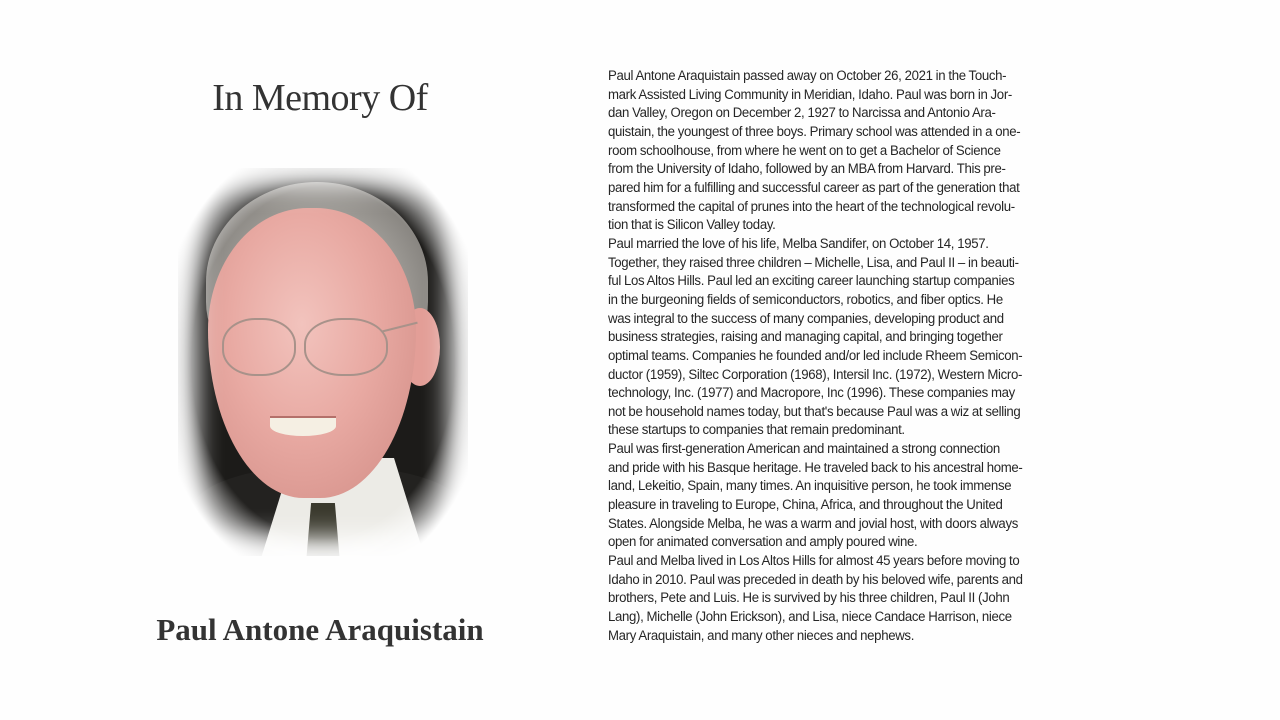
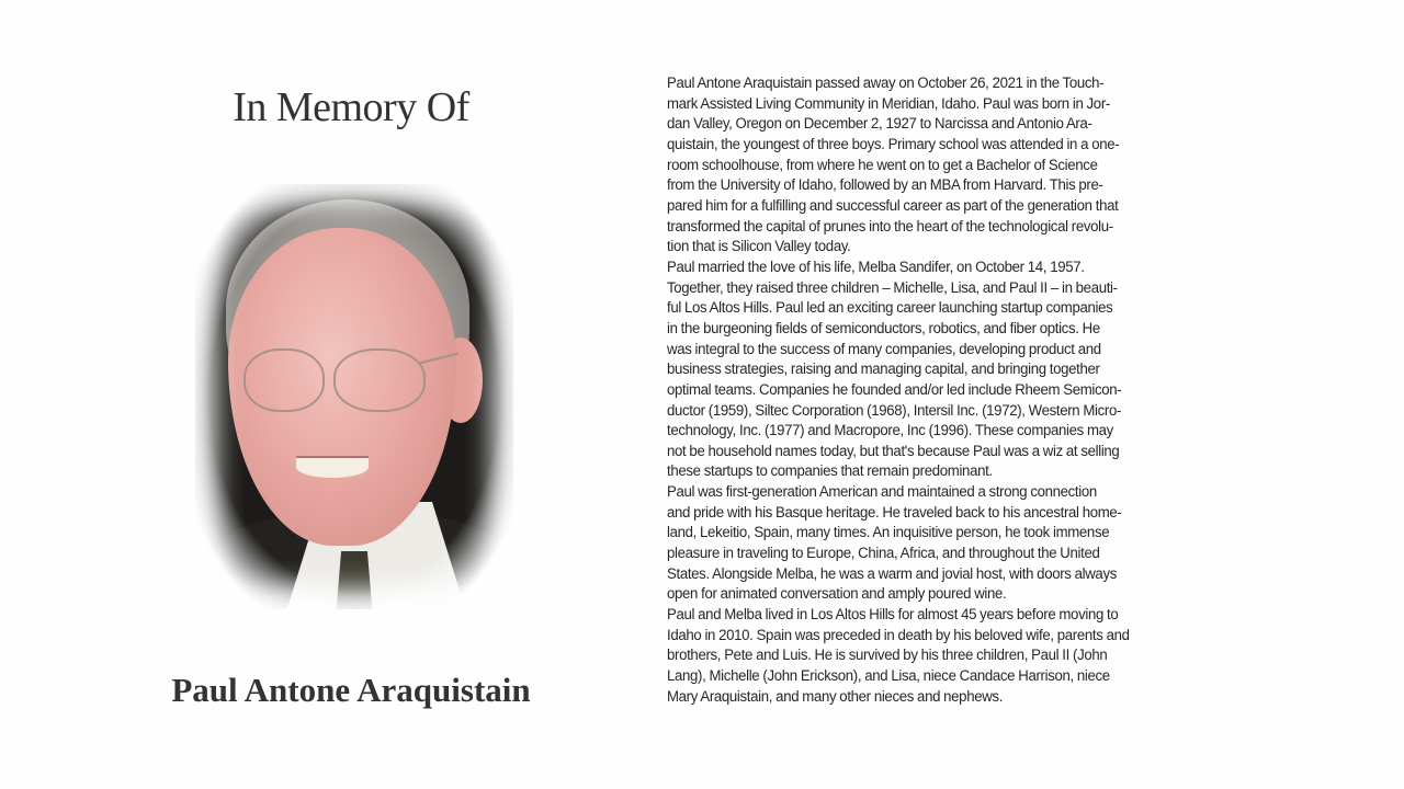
  In Memory Of
  Paul Antone Araquistain
  Paul Antone Araquistain passed away on October 26, 2021 in the Touch-
  mark Assisted Living Community in Meridian, Idaho. Paul was born in Jor-
  dan Valley, Oregon on December 2, 1927 to Narcissa and Antonio Ara-
  quistain, the youngest of three boys. Primary school was attended in a one-
  room schoolhouse, from where he went on to get a Bachelor of Science
  from the University of Idaho, followed by an MBA from Harvard. This pre-
  pared him for a fulfilling and successful career as part of the generation that
  transformed the capital of prunes into the heart of the technological revolu-
  tion that is Silicon Valley today.
  Paul married the love of his life, Melba Sandifer, on October 14, 1957.
  Together, they raised three children – Michelle, Lisa, and Paul II – in beauti-
  ful Los Altos Hills. Paul led an exciting career launching startup companies
  in the burgeoning fields of semiconductors, robotics, and fiber optics. He
  was integral to the success of many companies, developing product and
  business strategies, raising and managing capital, and bringing together
  optimal teams. Companies he founded and/or led include Rheem Semicon-
  ductor (1959), Siltec Corporation (1968), Intersil Inc. (1972), Western Micro-
  technology, Inc. (1977) and Macropore, Inc (1996). These companies may
  not be household names today, but that's because Paul was a wiz at selling
  these startups to companies that remain predominant.
  Paul was first-generation American and maintained a strong connection
  and pride with his Basque heritage. He traveled back to his ancestral home-
  land, Lekeitio, Spain, many times. An inquisitive person, he took immense
  pleasure in traveling to Europe, China, Africa, and throughout the United
  States. Alongside Melba, he was a warm and jovial host, with doors always
  open for animated conversation and amply poured wine.
  Paul and Melba lived in Los Altos Hills for almost 45 years before moving to
- Idaho in 2010. Paul was preceded in death by his beloved wife, parents and
+ Idaho in 2010. Spain was preceded in death by his beloved wife, parents and
  brothers, Pete and Luis. He is survived by his three children, Paul II (John
  Lang), Michelle (John Erickson), and Lisa, niece Candace Harrison, niece
  Mary Araquistain, and many other nieces and nephews.
